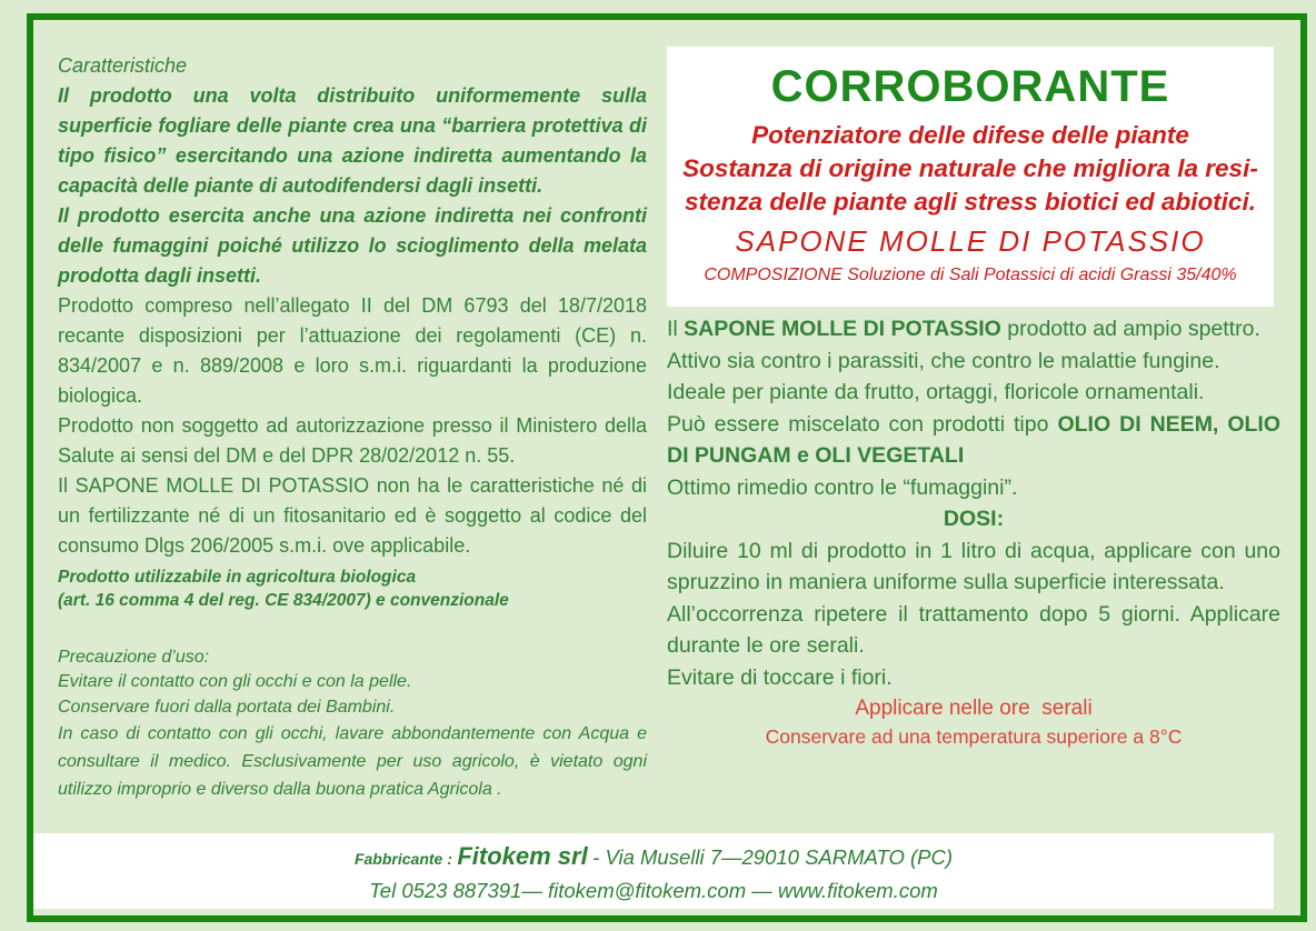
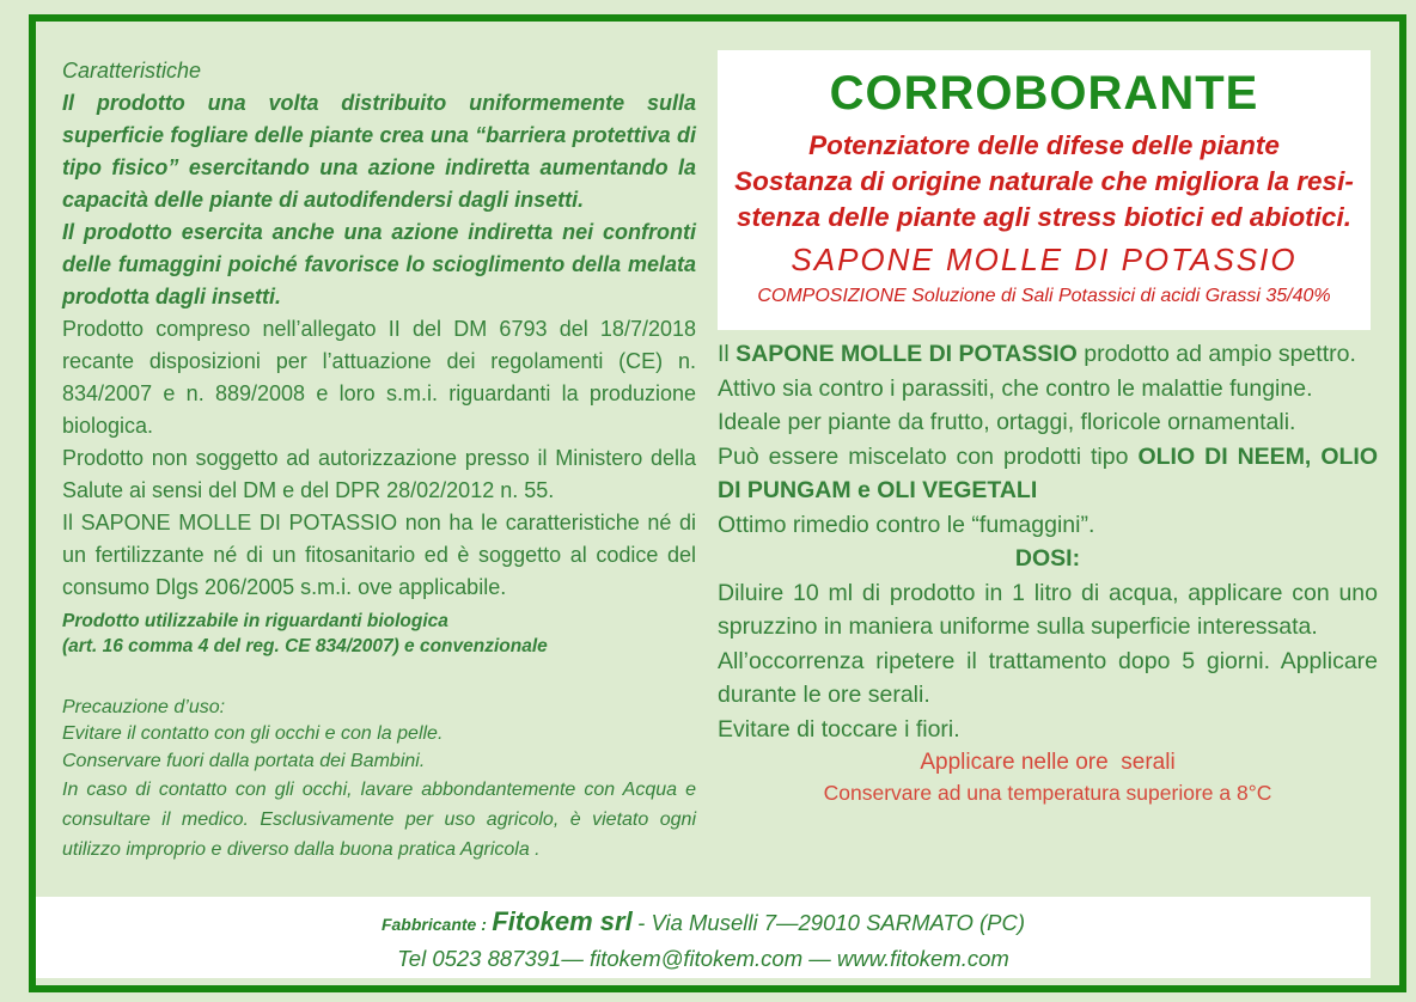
  Caratteristiche
  Il prodotto una volta distribuito uniformemente sulla superficie fogliare delle piante crea una “barriera protettiva di tipo fisico” esercitando una azione indiretta aumentando la capacità delle piante di autodifendersi dagli insetti.
- Il prodotto esercita anche una azione indiretta nei confronti delle fumaggini poiché utilizzo lo scioglimento della melata prodotta dagli insetti.
+ Il prodotto esercita anche una azione indiretta nei confronti delle fumaggini poiché favorisce lo scioglimento della melata prodotta dagli insetti.
  Prodotto compreso nell’allegato II del DM 6793 del 18/7/2018 recante disposizioni per l’attuazione dei regolamenti (CE) n. 834/2007 e n. 889/2008 e loro s.m.i. riguardanti la produzione biologica.
  Prodotto non soggetto ad autorizzazione presso il Ministero della Salute ai sensi del DM e del DPR 28/02/2012 n. 55.
  Il SAPONE MOLLE DI POTASSIO non ha le caratteristiche né di un fertilizzante né di un fitosanitario ed è soggetto al codice del consumo Dlgs 206/2005 s.m.i. ove applicabile.
- Prodotto utilizzabile in agricoltura biologica
+ Prodotto utilizzabile in riguardanti biologica
  (art. 16 comma 4 del reg. CE 834/2007) e convenzionale
  Precauzione d’uso:
  Evitare il contatto con gli occhi e con la pelle.
  Conservare fuori dalla portata dei Bambini.
  In caso di contatto con gli occhi, lavare abbondantemente con Acqua e consultare il medico. Esclusivamente per uso agricolo, è vietato ogni utilizzo improprio e diverso dalla buona pratica Agricola .
  CORROBORANTE
  Potenziatore delle difese delle piante
  Sostanza di origine naturale che migliora la resi-
  stenza delle piante agli stress biotici ed abiotici.
  SAPONE MOLLE DI POTASSIO
  COMPOSIZIONE Soluzione di Sali Potassici di acidi Grassi 35/40%
  Il SAPONE MOLLE DI POTASSIO prodotto ad ampio spettro.
  Attivo sia contro i parassiti, che contro le malattie fungine.
  Ideale per piante da frutto, ortaggi, floricole ornamentali.
  Può essere miscelato con prodotti tipo OLIO DI NEEM, OLIO DI PUNGAM e OLI VEGETALI
  Ottimo rimedio contro le “fumaggini”.
  DOSI:
  Diluire 10 ml di prodotto in 1 litro di acqua, applicare con uno spruzzino in maniera uniforme sulla superficie interessata.
  All’occorrenza ripetere il trattamento dopo 5 giorni. Applicare durante le ore serali.
  Evitare di toccare i fiori.
  Applicare nelle ore serali
  Conservare ad una temperatura superiore a 8°C
  Fabbricante : Fitokem srl - Via Muselli 7—29010 SARMATO (PC)
  Tel 0523 887391— fitokem@fitokem.com — www.fitokem.com
